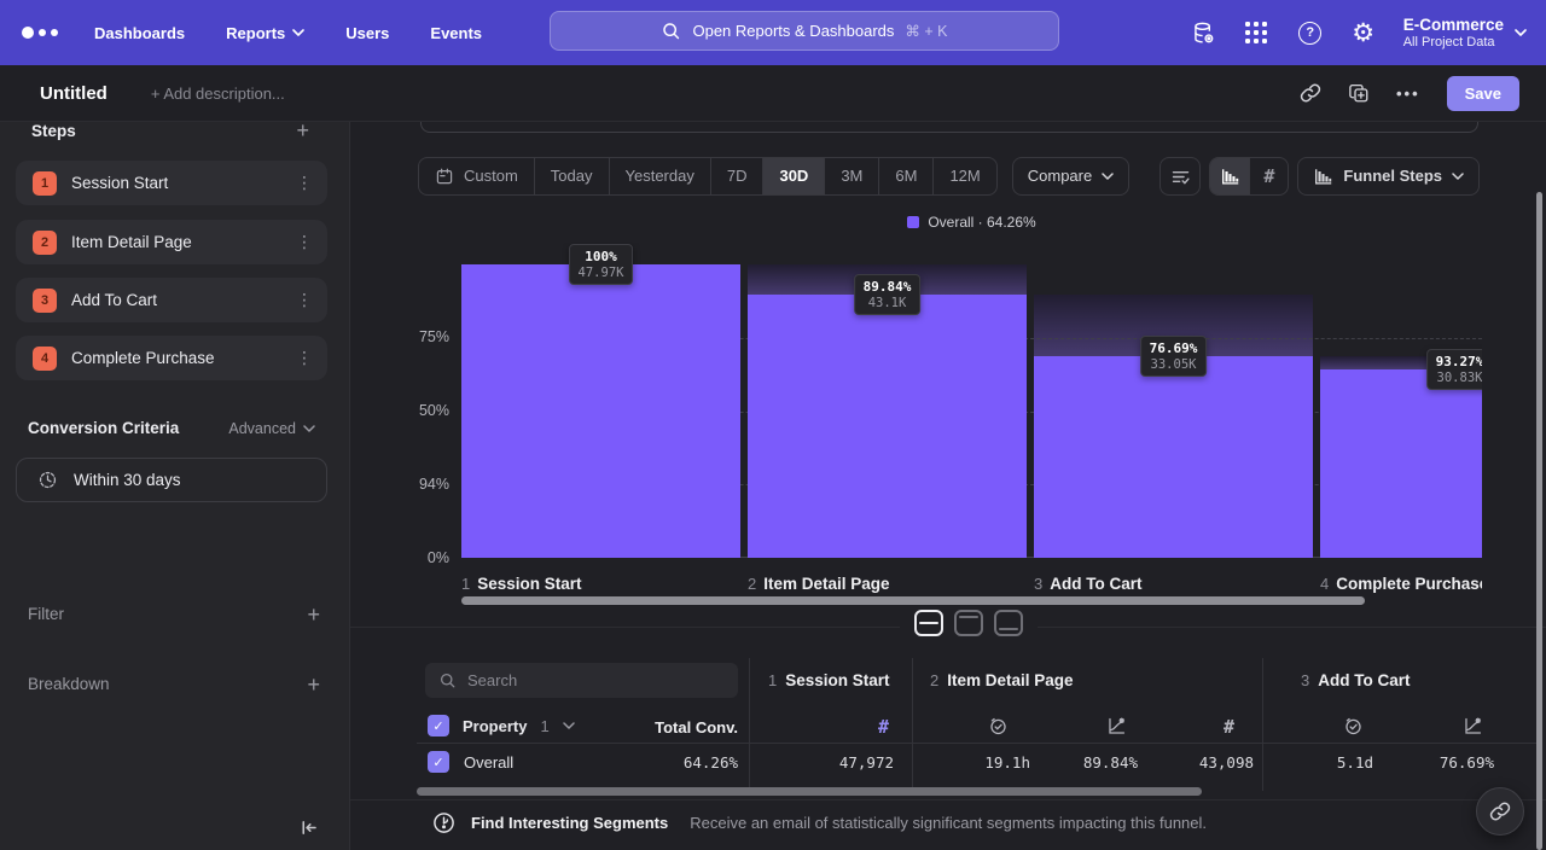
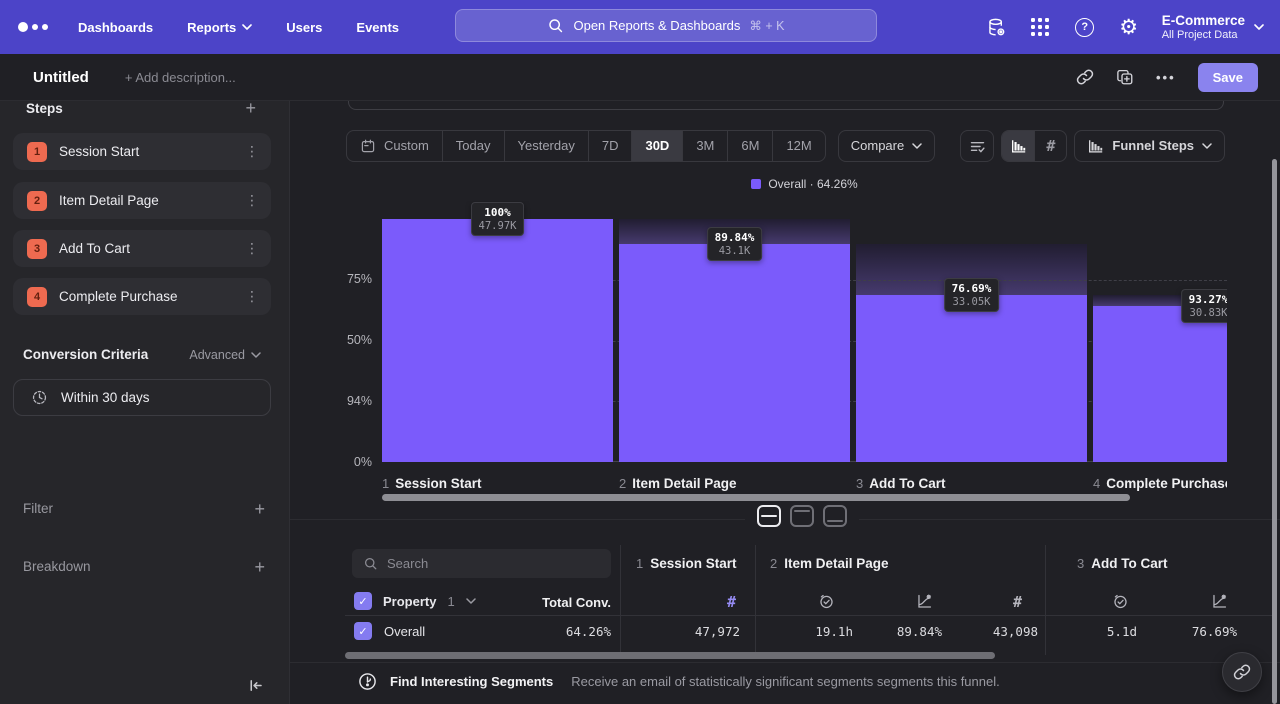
  Dashboards
  Reports
  Users
  Events
  Open Reports & Dashboards
  ⌘ + K
  ?
  ⚙
  E-Commerce
  All Project Data
  Untitled
  + Add description...
  •••
  Save
  Steps
  +
  1
  Session Start
  ⋮
  2
  Item Detail Page
  ⋮
  3
  Add To Cart
  ⋮
  4
  Complete Purchase
  ⋮
  Conversion Criteria
  Advanced
  Within 30 days
  Filter
  +
  Breakdown
  +
  Custom
  Today
  Yesterday
  7D
  30D
  3M
  6M
  12M
  Compare
  #
  Funnel Steps
  Overall · 64.26%
  75%
  50%
  94%
  0%
  100%
  47.97K
  89.84%
  43.1K
  76.69%
  33.05K
  93.27%
  30.83K
  1
  Session Start
  2
  Item Detail Page
  3
  Add To Cart
  4
  Complete Purchas
  Search
  1
  Session Start
  2
  Item Detail Page
  3
  Add To Cart
  ✓
  Property
  1
  Total Conv.
  #
  #
  ✓
  Overall
  64.26%
  47,972
  19.1h
  89.84%
  43,098
  5.1d
  76.69%
  Find Interesting Segments
- Receive an email of statistically significant segments impacting this funnel.
+ Receive an email of statistically significant segments segments this funnel.
